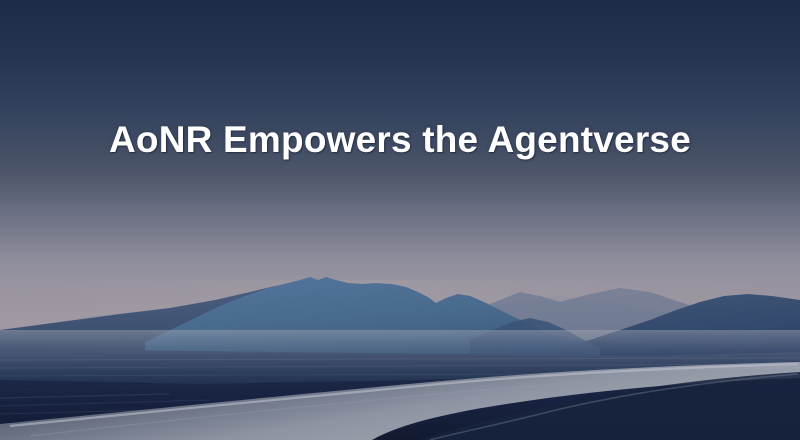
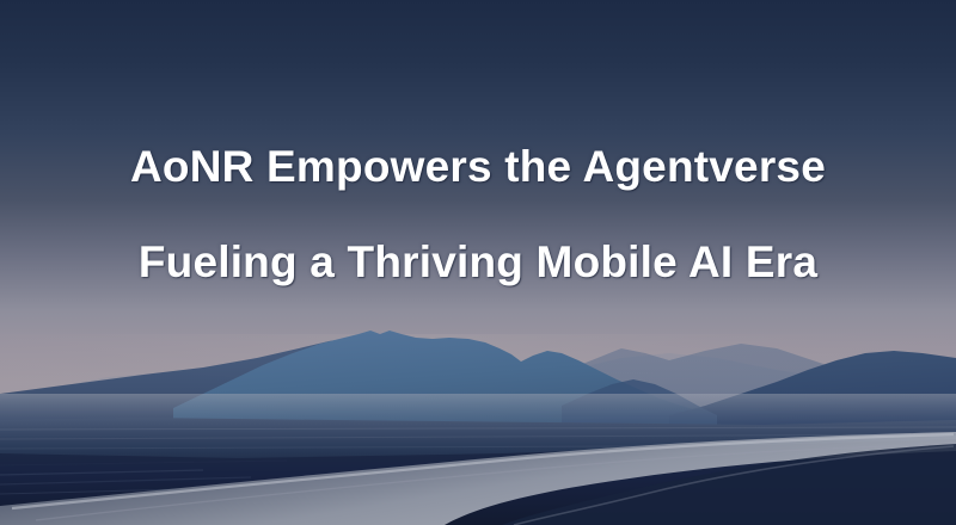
  AoNR Empowers the Agentverse
+ Fueling a Thriving Mobile AI Era
